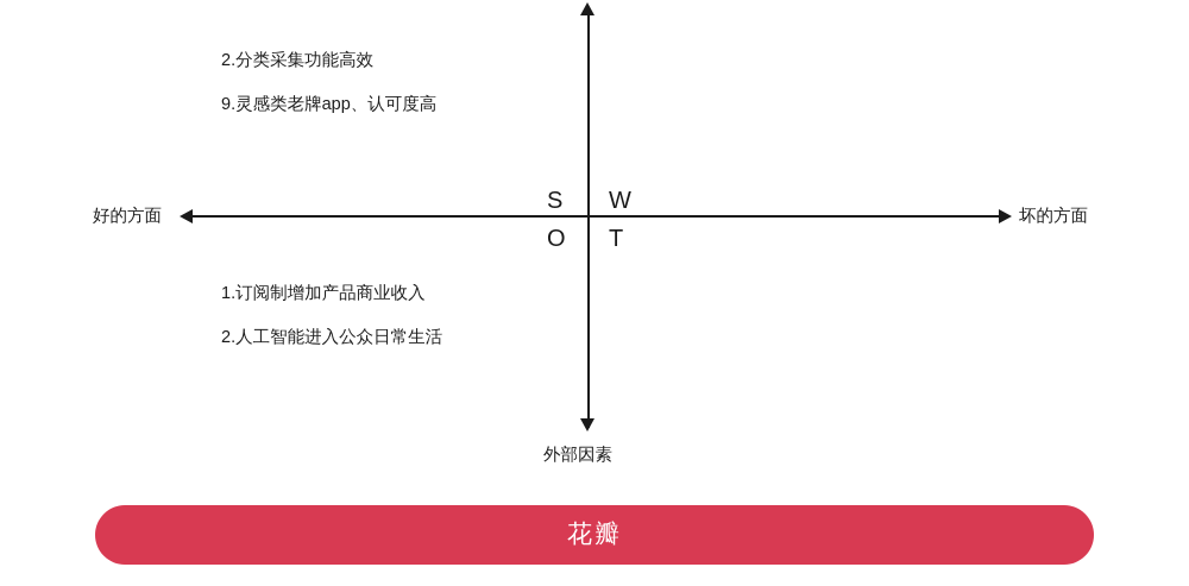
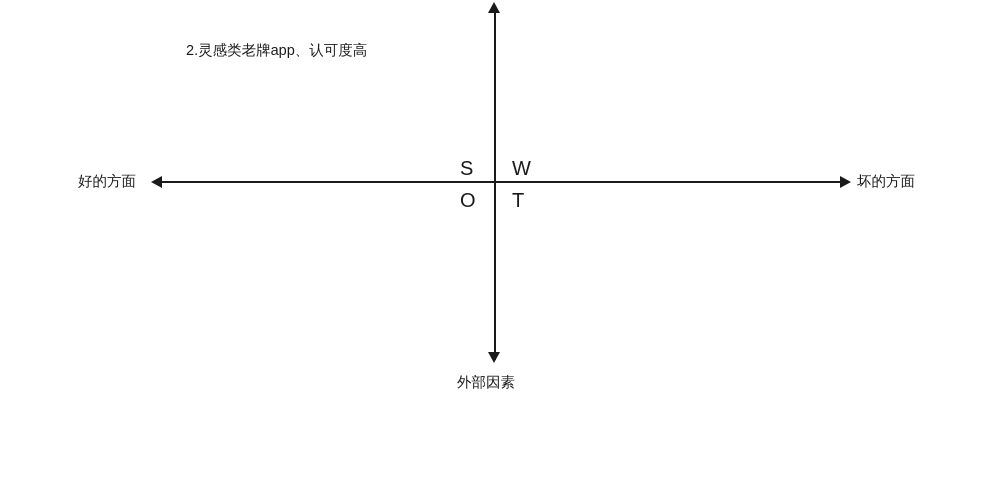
  S
  W
  O
  T
  好的方面
  坏的方面
  外部因素
- 2.分类采集功能高效
- 9.灵感类老牌app、认可度高
+ 2.灵感类老牌app、认可度高
- 1.订阅制增加产品商业收入
- 2.人工智能进入公众日常生活
- 花瓣
